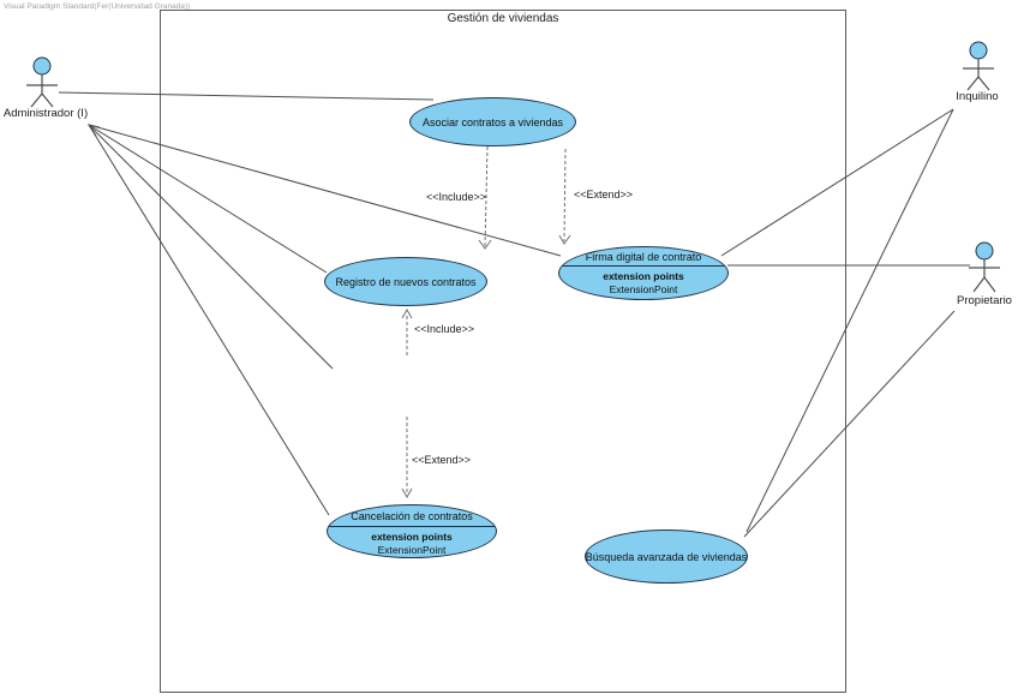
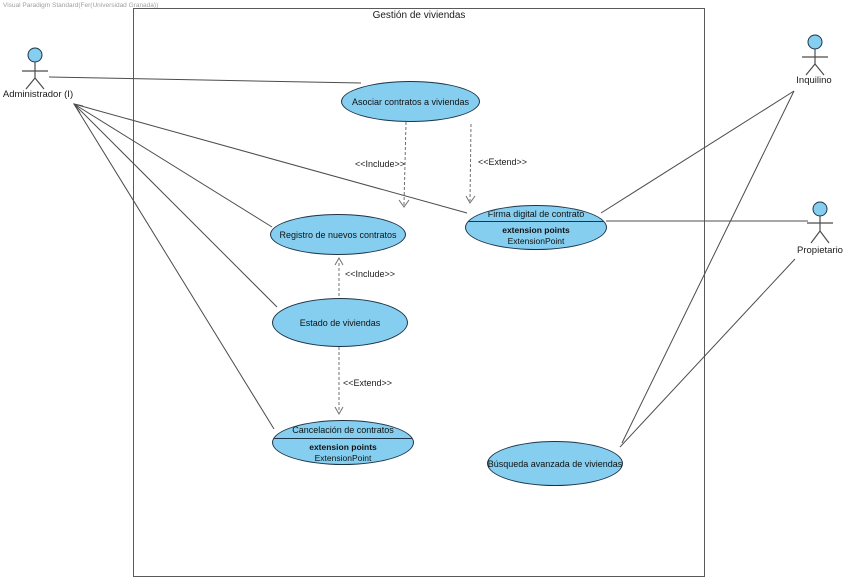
  Gestión de viviendas
  Asociar contratos a viviendas
  Registro de nuevos contratos
  Firma digital de contrato
  extension points
  ExtensionPoint
+ Estado de viviendas
  Cancelación de contratos
  extension points
  ExtensionPoint
  Búsqueda avanzada de viviendas
  <<Include>>
  <<Extend>>
  <<Include>>
  <<Extend>>
  Administrador (I)
  Inquilino
  Propietario
